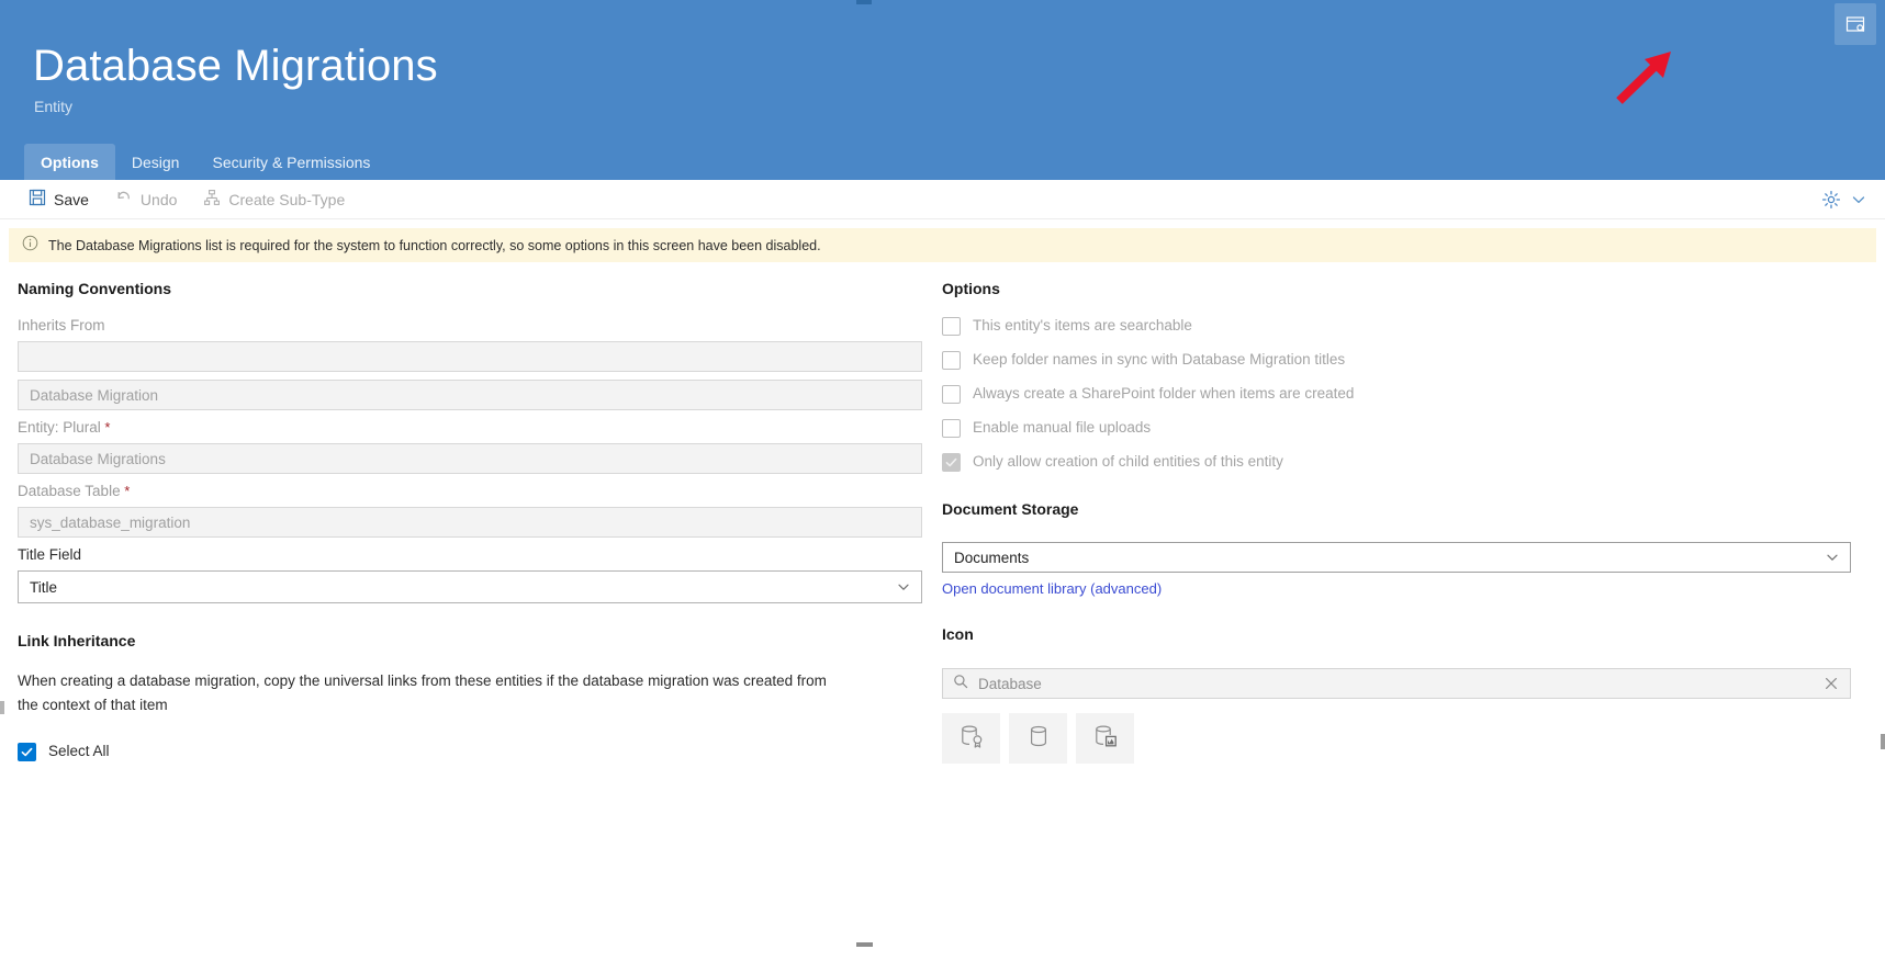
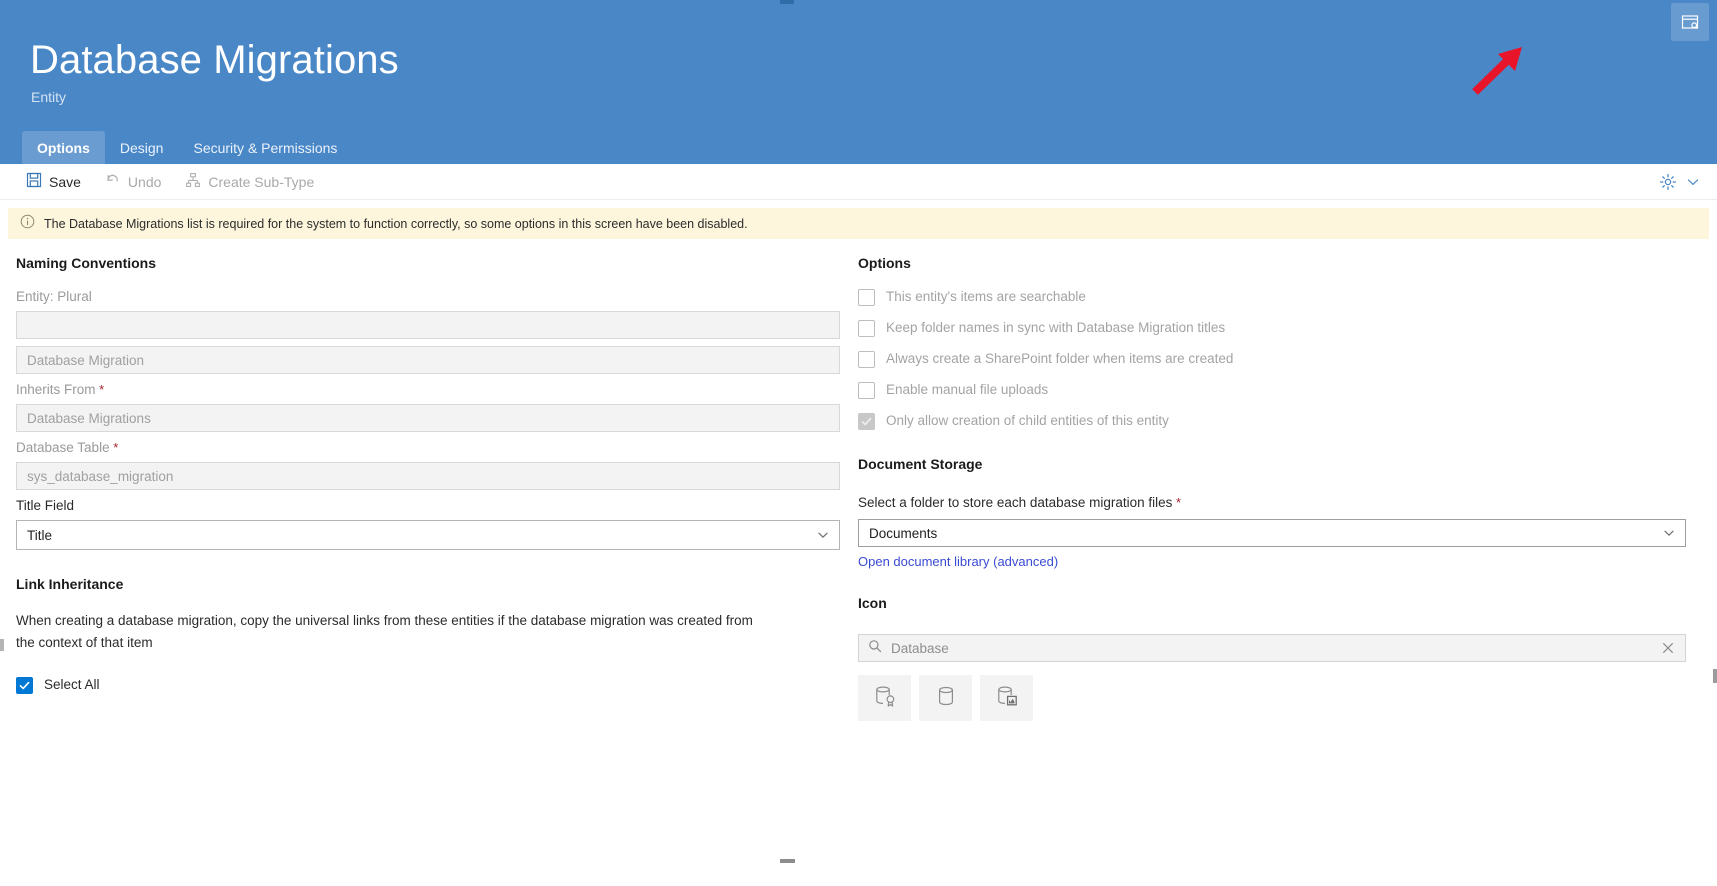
  Database Migrations
  Entity
  Options
  Design
  Security & Permissions
  Save
  Undo
  Create Sub-Type
  The Database Migrations list is required for the system to function correctly, so some options in this screen have been disabled.
  Naming Conventions
- Inherits From
+ Entity: Plural
  Database Migration
- Entity: Plural *
+ Inherits From *
  Database Migrations
  Database Table *
  sys_database_migration
  Title Field
  Title
  Link Inheritance
  When creating a database migration, copy the universal links from these entities if the database migration was created from the context of that item
  Select All
  Options
  This entity's items are searchable
  Keep folder names in sync with Database Migration titles
  Always create a SharePoint folder when items are created
  Enable manual file uploads
  Only allow creation of child entities of this entity
  Document Storage
+ Select a folder to store each database migration files *
  Documents
  Open document library (advanced)
  Icon
  Database
